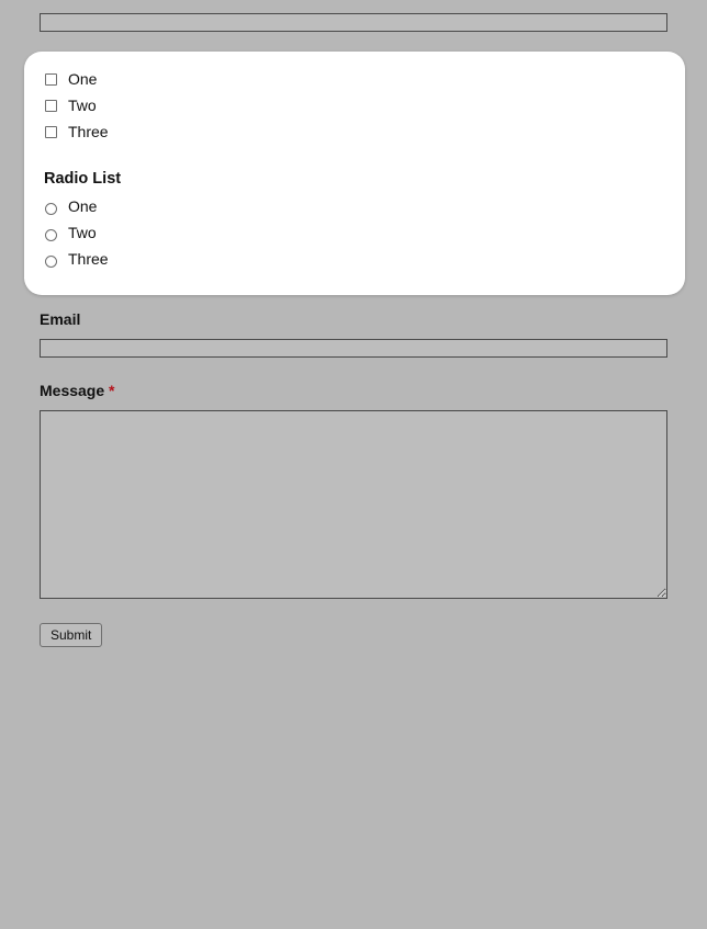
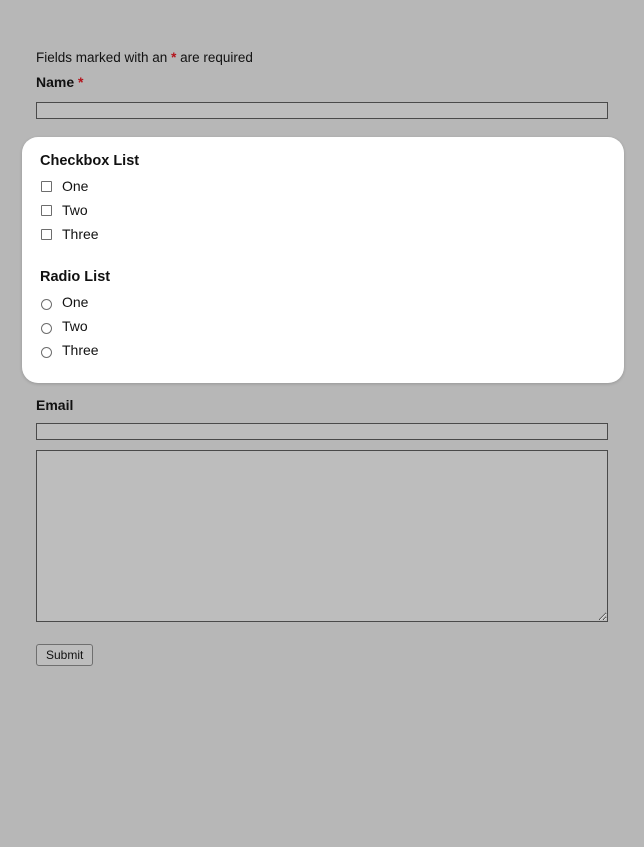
+ Fields marked with an * are required
+ Name *
+ Checkbox List
  One
  Two
  Three
  Radio List
  One
  Two
  Three
  Email
- Message *
  Submit
